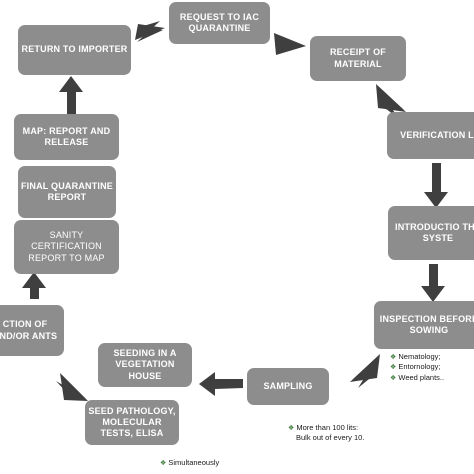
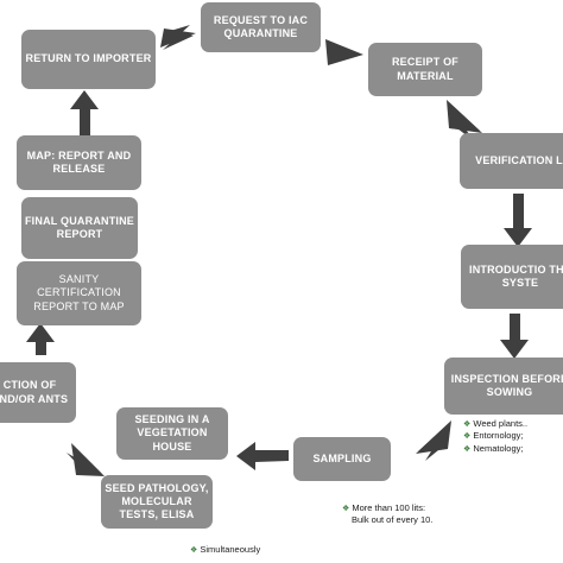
  REQUEST TO IAC QUARANTINE
  RECEIPT OF MATERIAL
  VERIFICATION L
  INTRODUCTIO TH SYSTE
  INSPECTION BEFOR SOWING
  SAMPLING
  SEED PATHOLOGY, MOLECULAR TESTS, ELISA
  SEEDING IN A VEGETATION HOUSE
  CTION OF ND/OR ANTS
  SANITY CERTIFICATION REPORT TO MAP
  FINAL QUARANTINE REPORT
  MAP: REPORT AND RELEASE
  RETURN TO IMPORTER
- Nematology;
+ Weed plants..
  Entornology;
- Weed plants..
+ Nematology;
  More than 100 lits:
  Bulk out of every 10.
  Simultaneously
